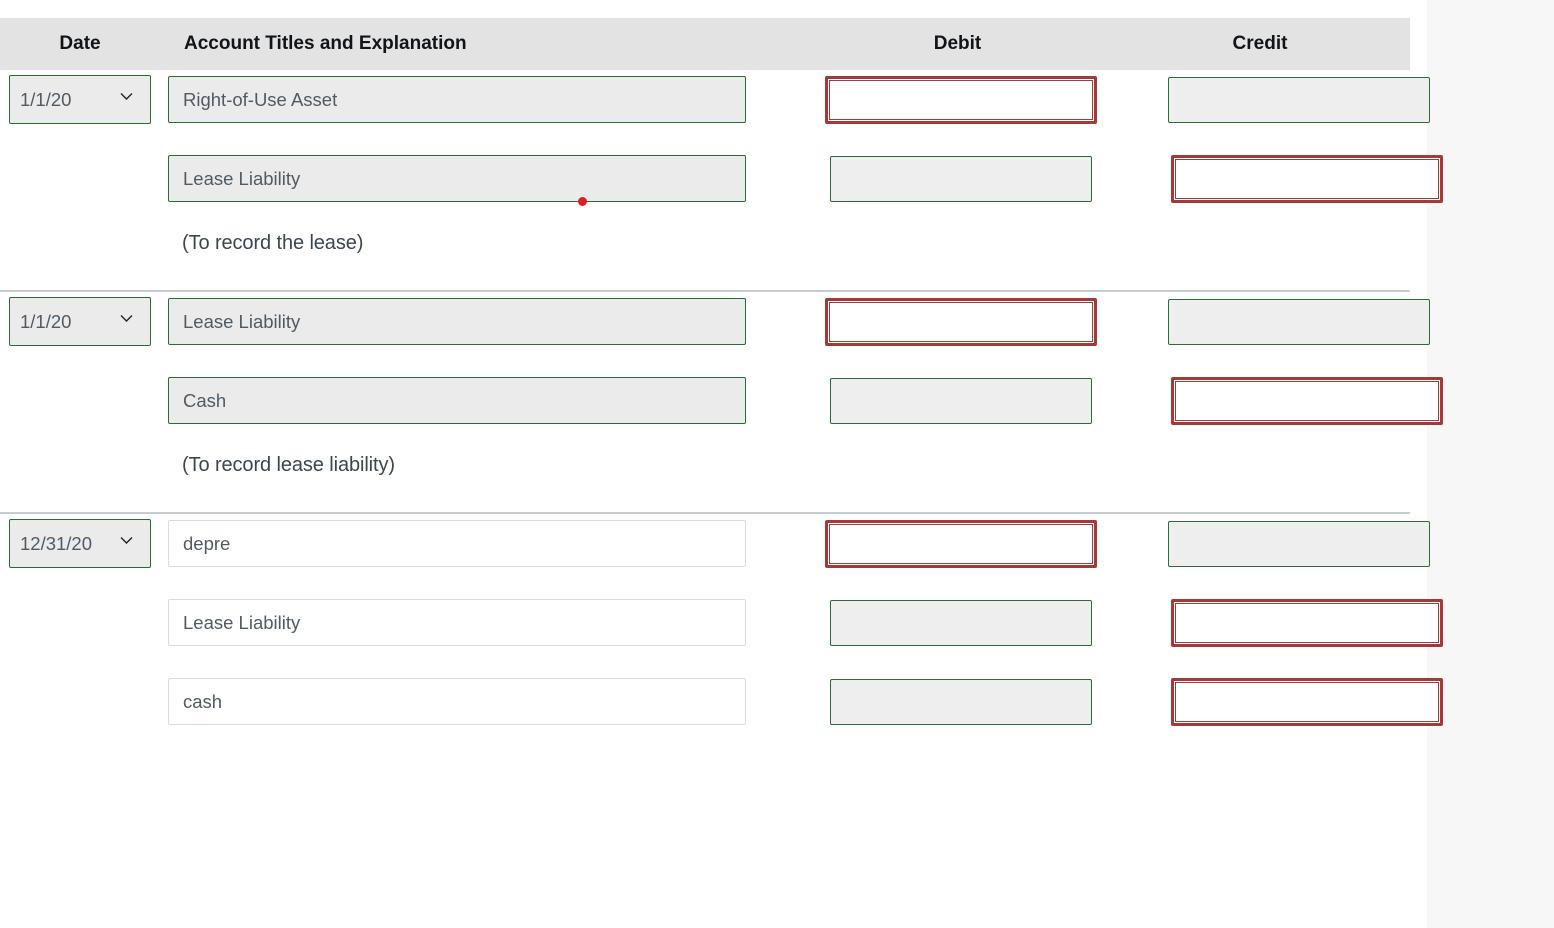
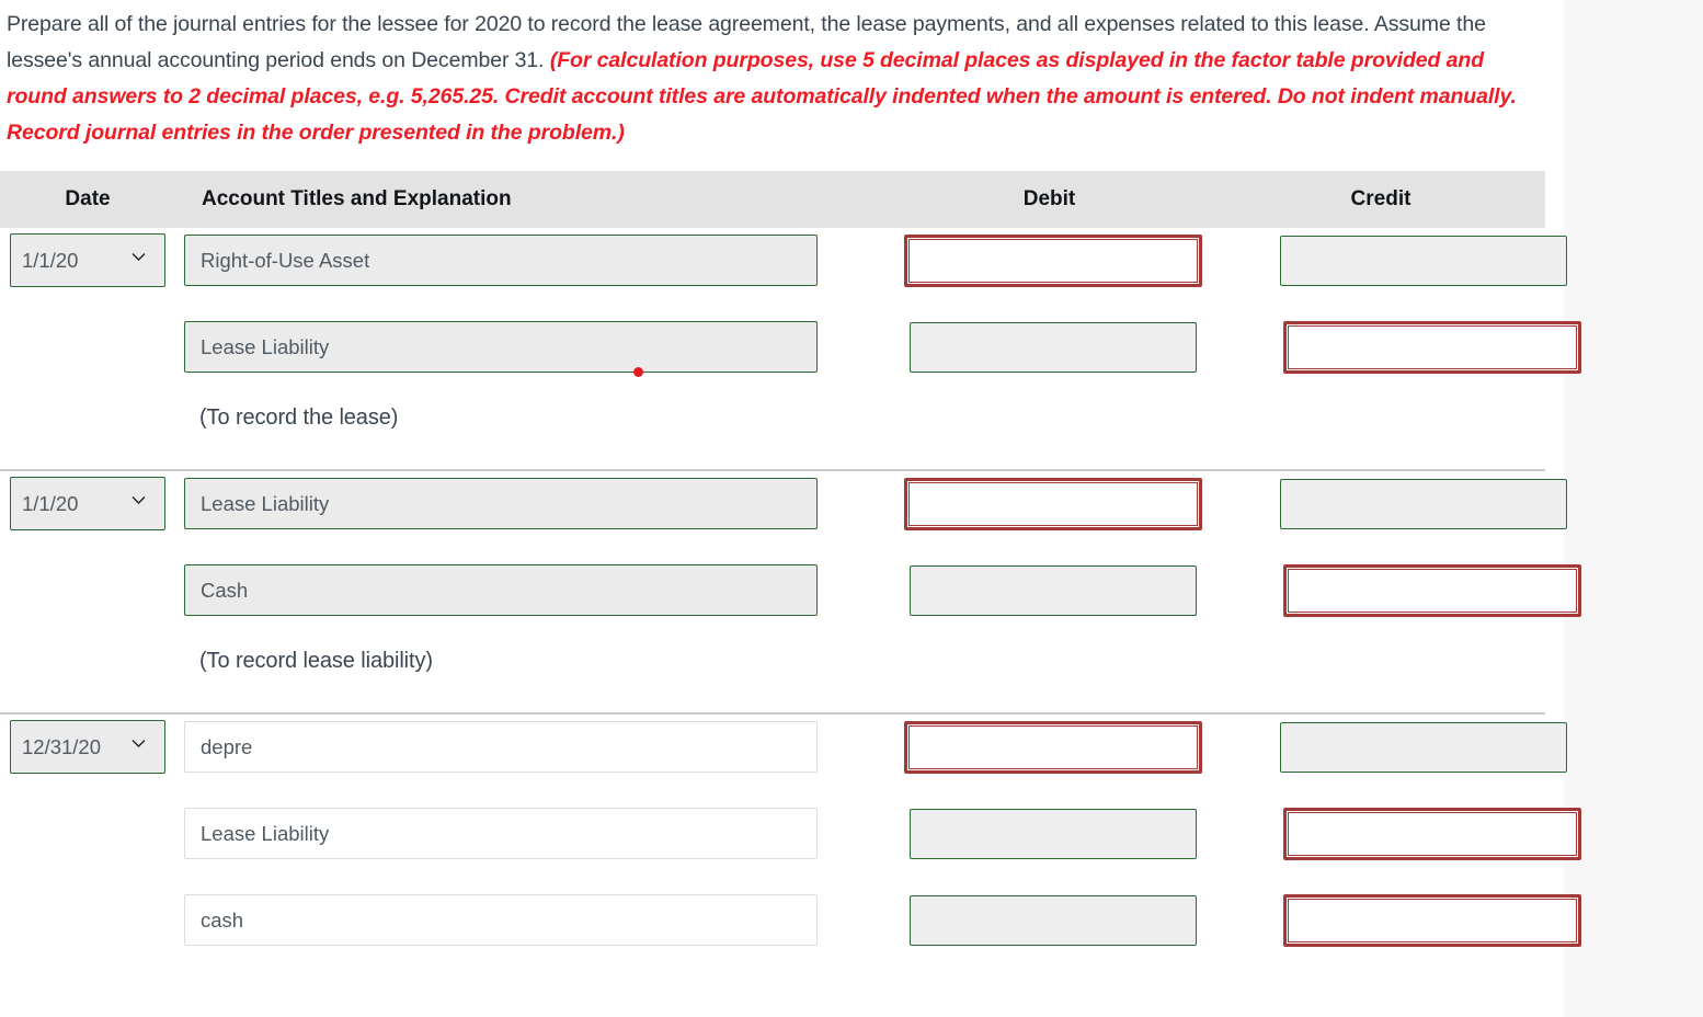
+ Prepare all of the journal entries for the lessee for 2020 to record the lease agreement, the lease payments, and all expenses related to this lease. Assume the lessee's annual accounting period ends on December 31. (For calculation purposes, use 5 decimal places as displayed in the factor table provided and round answers to 2 decimal places, e.g. 5,265.25. Credit account titles are automatically indented when the amount is entered. Do not indent manually. Record journal entries in the order presented in the problem.)
  Date	Account Titles and Explanation	Debit	Credit
  1/1/20 Right-of-Use Asset Lease Liability (To record the lease) 1/1/20 Lease Liability Cash (To record lease liability) 12/31/20 depre Lease Liability cash
